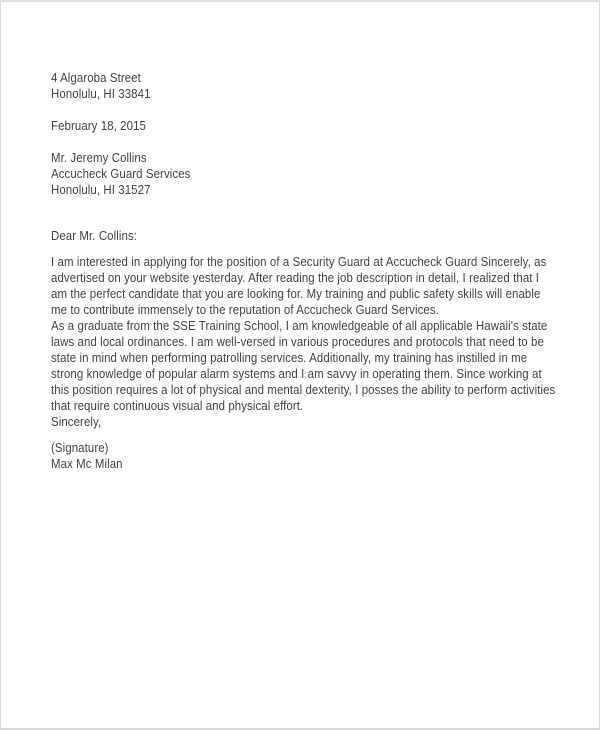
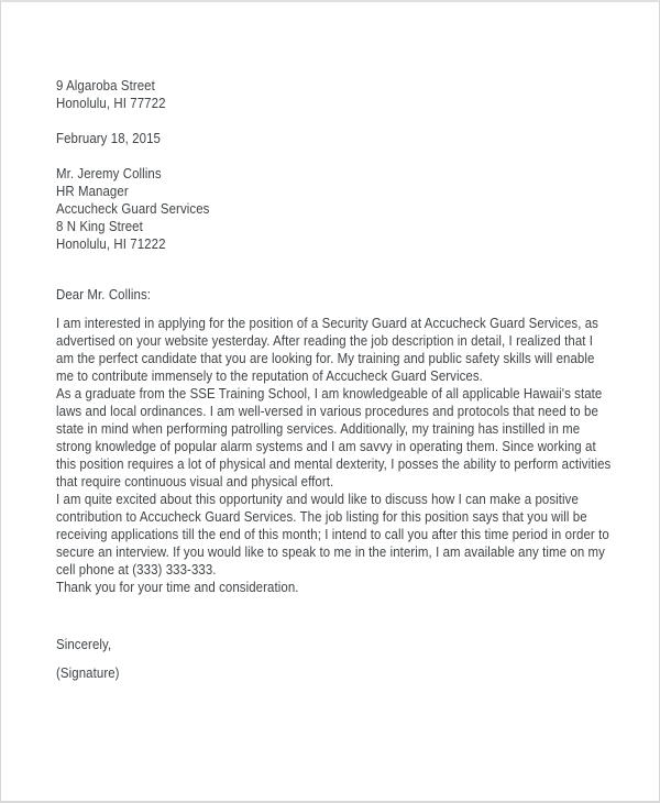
- 4 Algaroba Street
+ 9 Algaroba Street
- Honolulu, HI 33841
+ Honolulu, HI 77722
  February 18, 2015
  Mr. Jeremy Collins
+ HR Manager
  Accucheck Guard Services
+ 8 N King Street
- Honolulu, HI 31527
+ Honolulu, HI 71222
  Dear Mr. Collins:
- I am interested in applying for the position of a Security Guard at Accucheck Guard Sincerely, as advertised on your website yesterday. After reading the job description in detail, I realized that I am the perfect candidate that you are looking for. My training and public safety skills will enable me to contribute immensely to the reputation of Accucheck Guard Services.
+ I am interested in applying for the position of a Security Guard at Accucheck Guard Services, as advertised on your website yesterday. After reading the job description in detail, I realized that I am the perfect candidate that you are looking for. My training and public safety skills will enable me to contribute immensely to the reputation of Accucheck Guard Services.
  As a graduate from the SSE Training School, I am knowledgeable of all applicable Hawaii's state laws and local ordinances. I am well-versed in various procedures and protocols that need to be state in mind when performing patrolling services. Additionally, my training has instilled in me strong knowledge of popular alarm systems and I am savvy in operating them. Since working at this position requires a lot of physical and mental dexterity, I posses the ability to perform activities that require continuous visual and physical effort.
+ I am quite excited about this opportunity and would like to discuss how I can make a positive contribution to Accucheck Guard Services. The job listing for this position says that you will be receiving applications till the end of this month; I intend to call you after this time period in order to secure an interview. If you would like to speak to me in the interim, I am available any time on my cell phone at (333) 333-333.
+ Thank you for your time and consideration.
  Sincerely,
  (Signature)
- Max Mc Milan
